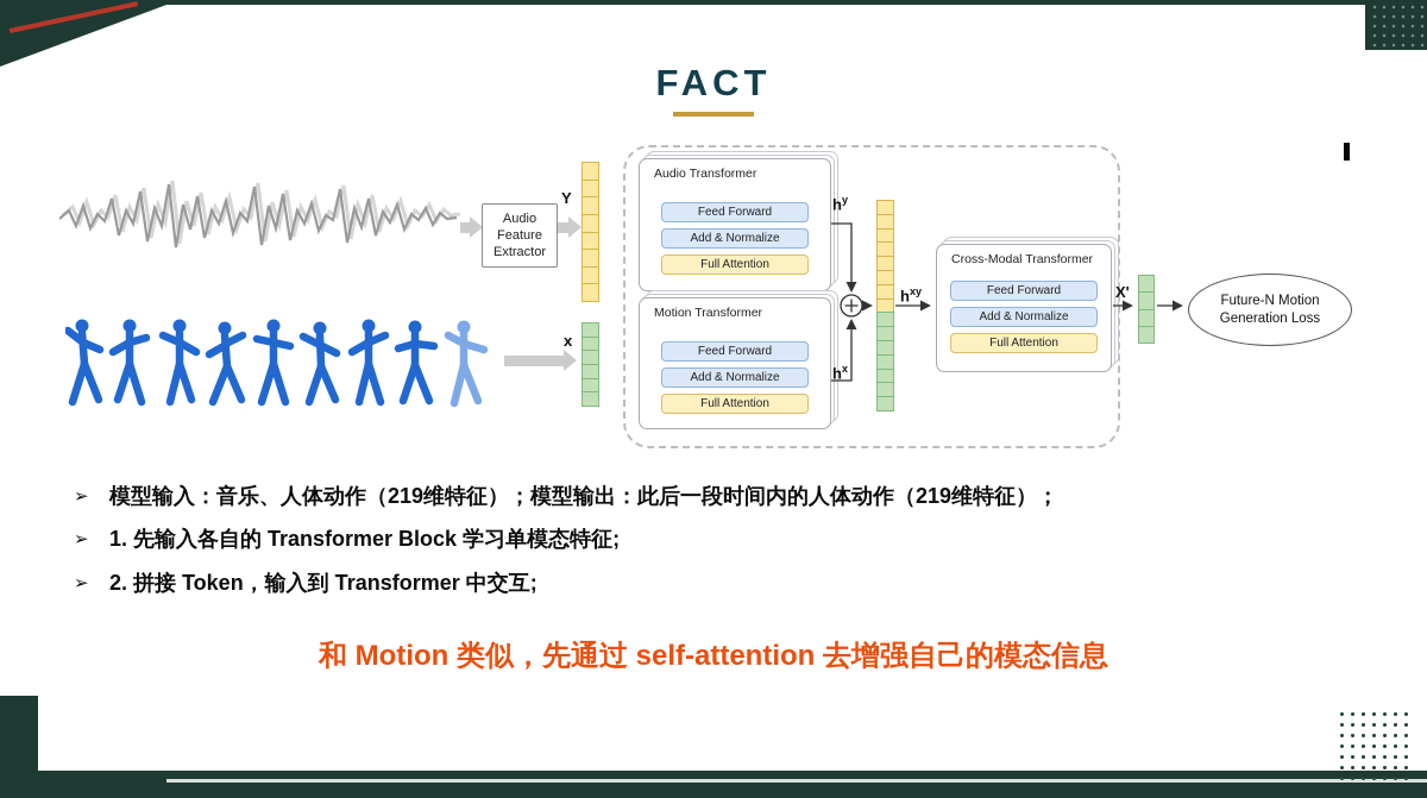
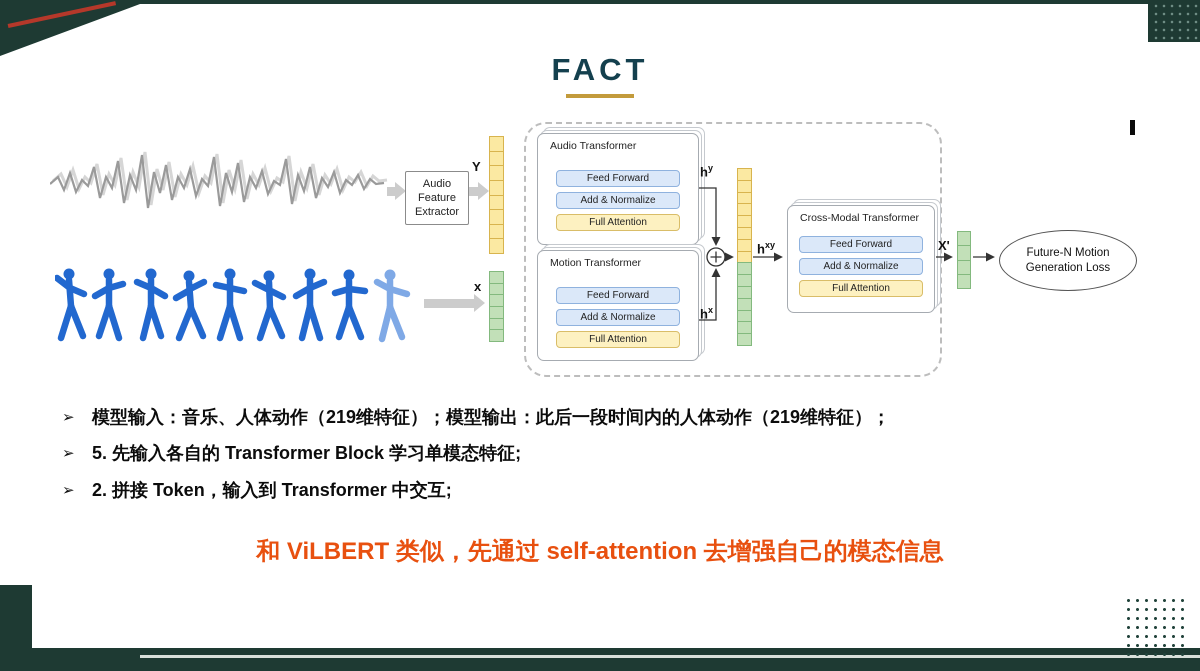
  FACT
  Audio
  Feature
  Extractor
  Y
  x
  Audio Transformer
  Feed Forward
  Add & Normalize
  Full Attention
  Motion Transformer
  Feed Forward
  Add & Normalize
  Full Attention
  Cross-Modal Transformer
  Feed Forward
  Add & Normalize
  Full Attention
  hy
  hx
  hxy
  X'
  Future-N Motion
  Generation Loss
  ➢
  模型输入：音乐、人体动作（219维特征）；模型输出：此后一段时间内的人体动作（219维特征）；
  ➢
- 1. 先输入各自的 Transformer Block 学习单模态特征;
+ 5. 先输入各自的 Transformer Block 学习单模态特征;
  ➢
  2. 拼接 Token，输入到 Transformer 中交互;
- 和 Motion 类似，先通过 self-attention 去增强自己的模态信息
+ 和 ViLBERT 类似，先通过 self-attention 去增强自己的模态信息
